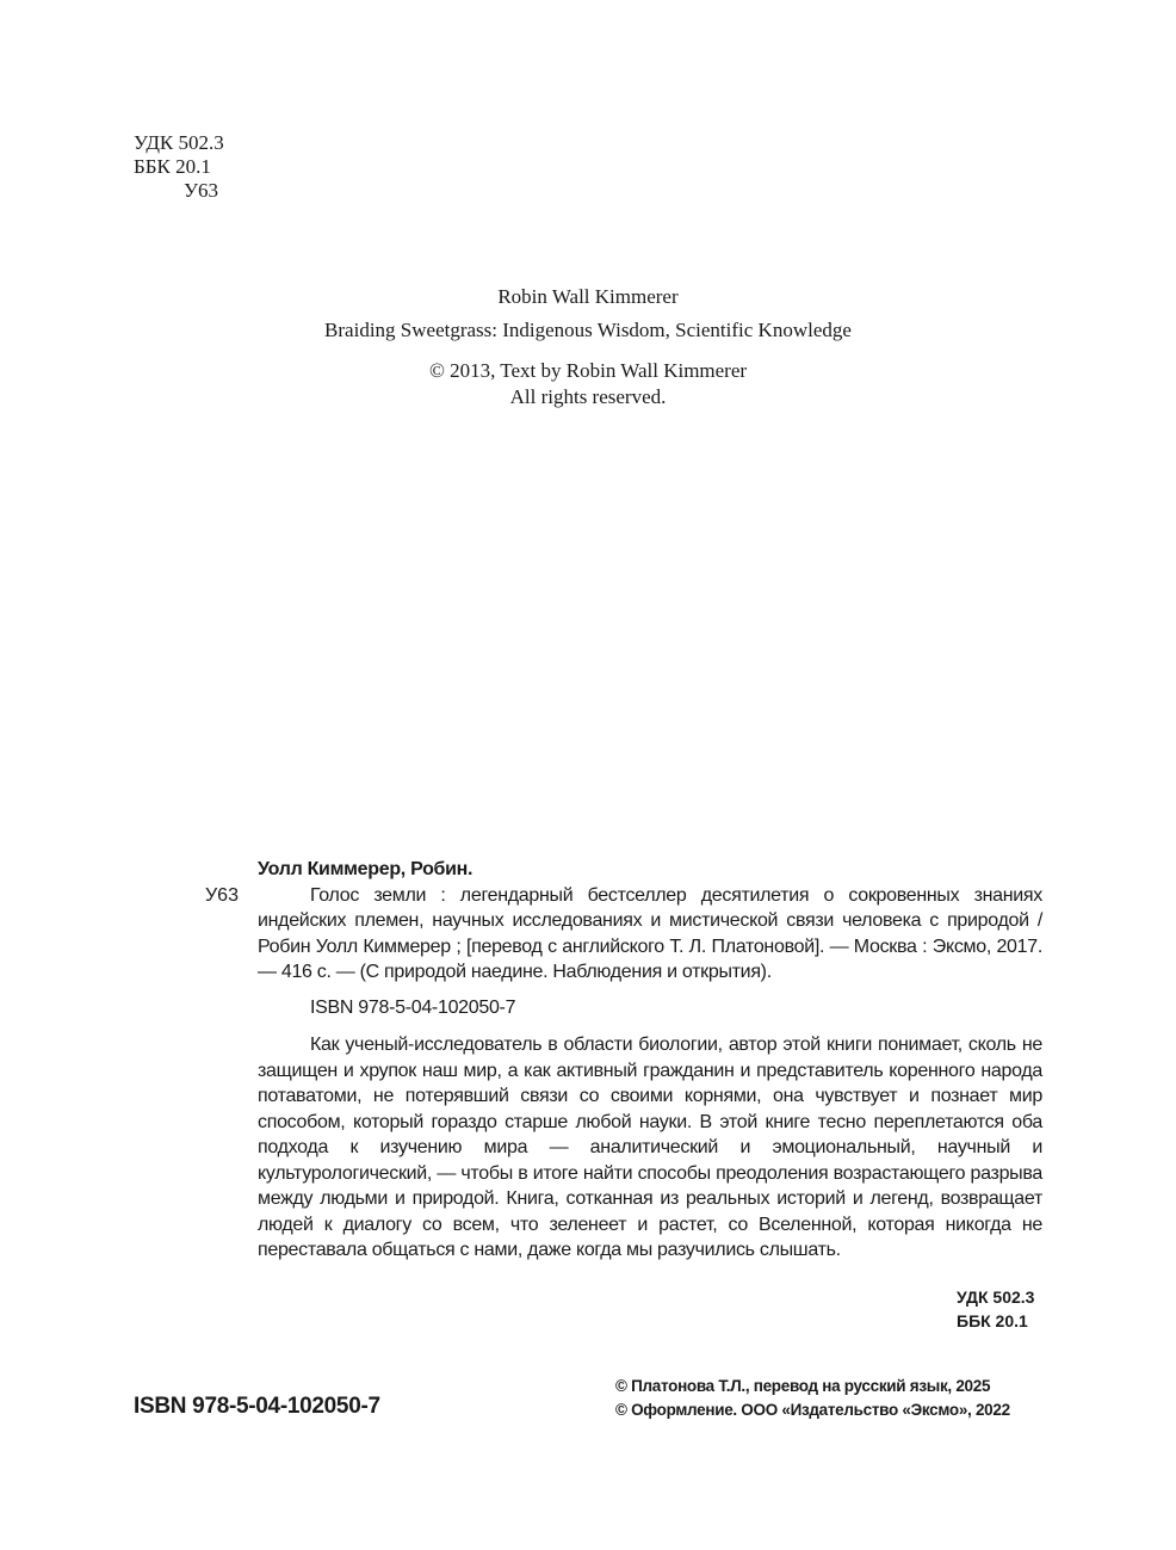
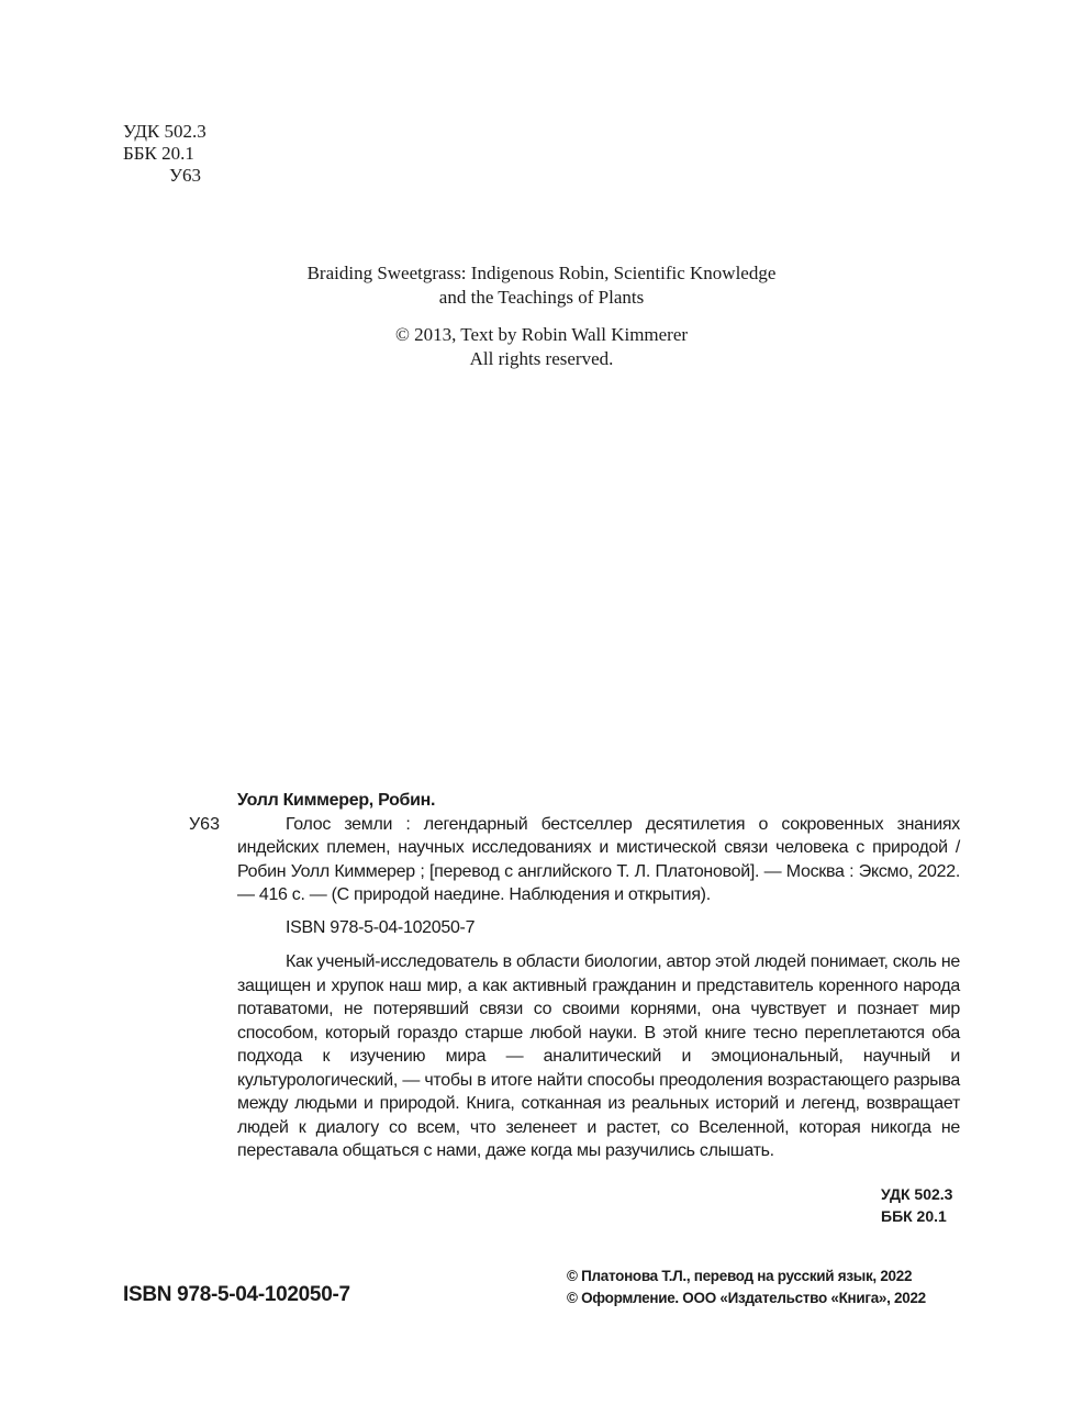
  УДК 502.3
  ББК 20.1
  У63
- Robin Wall Kimmerer
- Braiding Sweetgrass: Indigenous Wisdom, Scientific Knowledge
+ Braiding Sweetgrass: Indigenous Robin, Scientific Knowledge
+ and the Teachings of Plants
  © 2013, Text by Robin Wall Kimmerer
  All rights reserved.
  У63
  Уолл Киммерер, Робин.
- Голос земли : легендарный бестселлер десятилетия о сокровенных знаниях индейских племен, научных исследованиях и мистической связи человека с природой / Робин Уолл Киммерер ; [перевод с английского Т. Л. Платоновой]. — Москва : Эксмо, 2017. — 416 с. — (С природой наедине. Наблюдения и открытия).
+ Голос земли : легендарный бестселлер десятилетия о сокровенных знаниях индейских племен, научных исследованиях и мистической связи человека с природой / Робин Уолл Киммерер ; [перевод с английского Т. Л. Платоновой]. — Москва : Эксмо, 2022. — 416 с. — (С природой наедине. Наблюдения и открытия).
  ISBN 978-5-04-102050-7
- Как ученый-исследователь в области биологии, автор этой книги понимает, сколь не защищен и хрупок наш мир, а как активный гражданин и представитель коренного народа потаватоми, не потерявший связи со своими корнями, она чувствует и познает мир способом, который гораздо старше любой науки. В этой книге тесно переплетаются оба подхода к изучению мира — аналитический и эмоциональный, научный и культурологический, — чтобы в итоге найти способы преодоления возрастающего разрыва между людьми и природой. Книга, сотканная из реальных историй и легенд, возвращает людей к диалогу со всем, что зеленеет и растет, со Вселенной, которая никогда не переставала общаться с нами, даже когда мы разучились слышать.
+ Как ученый-исследователь в области биологии, автор этой людей понимает, сколь не защищен и хрупок наш мир, а как активный гражданин и представитель коренного народа потаватоми, не потерявший связи со своими корнями, она чувствует и познает мир способом, который гораздо старше любой науки. В этой книге тесно переплетаются оба подхода к изучению мира — аналитический и эмоциональный, научный и культурологический, — чтобы в итоге найти способы преодоления возрастающего разрыва между людьми и природой. Книга, сотканная из реальных историй и легенд, возвращает людей к диалогу со всем, что зеленеет и растет, со Вселенной, которая никогда не переставала общаться с нами, даже когда мы разучились слышать.
  УДК 502.3
  ББК 20.1
  ISBN 978-5-04-102050-7
- © Платонова Т.Л., перевод на русский язык, 2025
+ © Платонова Т.Л., перевод на русский язык, 2022
- © Оформление. ООО «Издательство «Эксмо», 2022
+ © Оформление. ООО «Издательство «Книга», 2022
